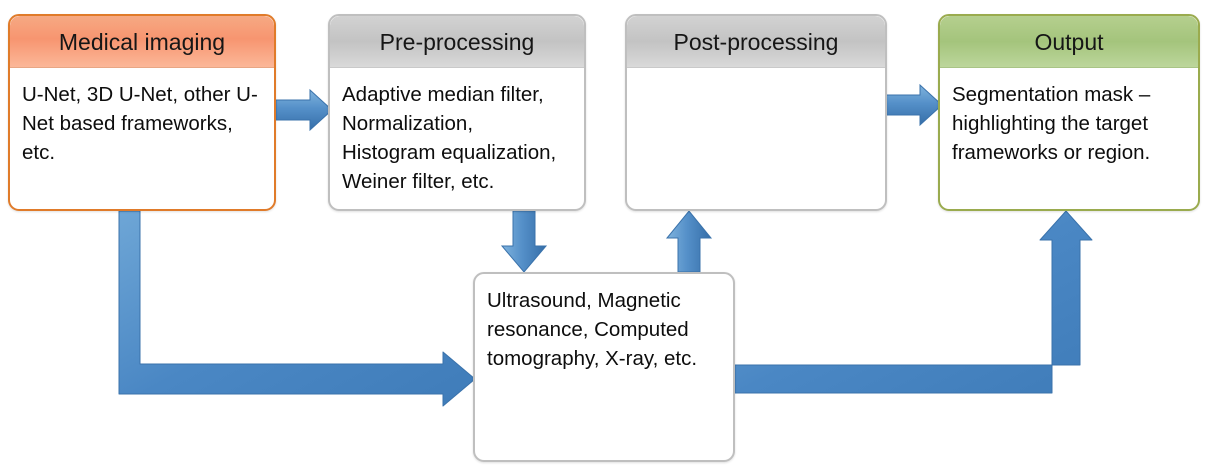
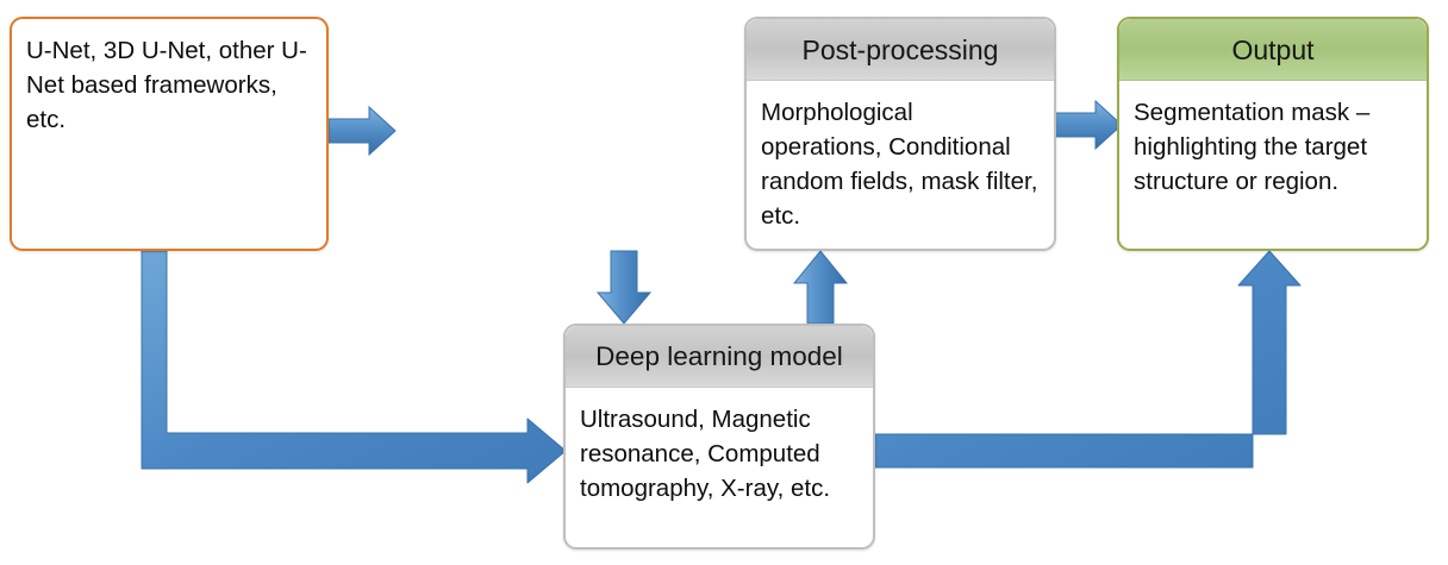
- Medical imaging
  U-Net, 3D U-Net, other U-Net based frameworks, etc.
- Pre-processing
- Adaptive median filter, Normalization, Histogram equalization, Weiner filter, etc.
  Post-processing
+ Morphological operations, Conditional random fields, mask filter, etc.
  Output
- Segmentation mask – highlighting the target frameworks or region.
+ Segmentation mask – highlighting the target structure or region.
+ Deep learning model
  Ultrasound, Magnetic resonance, Computed tomography, X-ray, etc.
